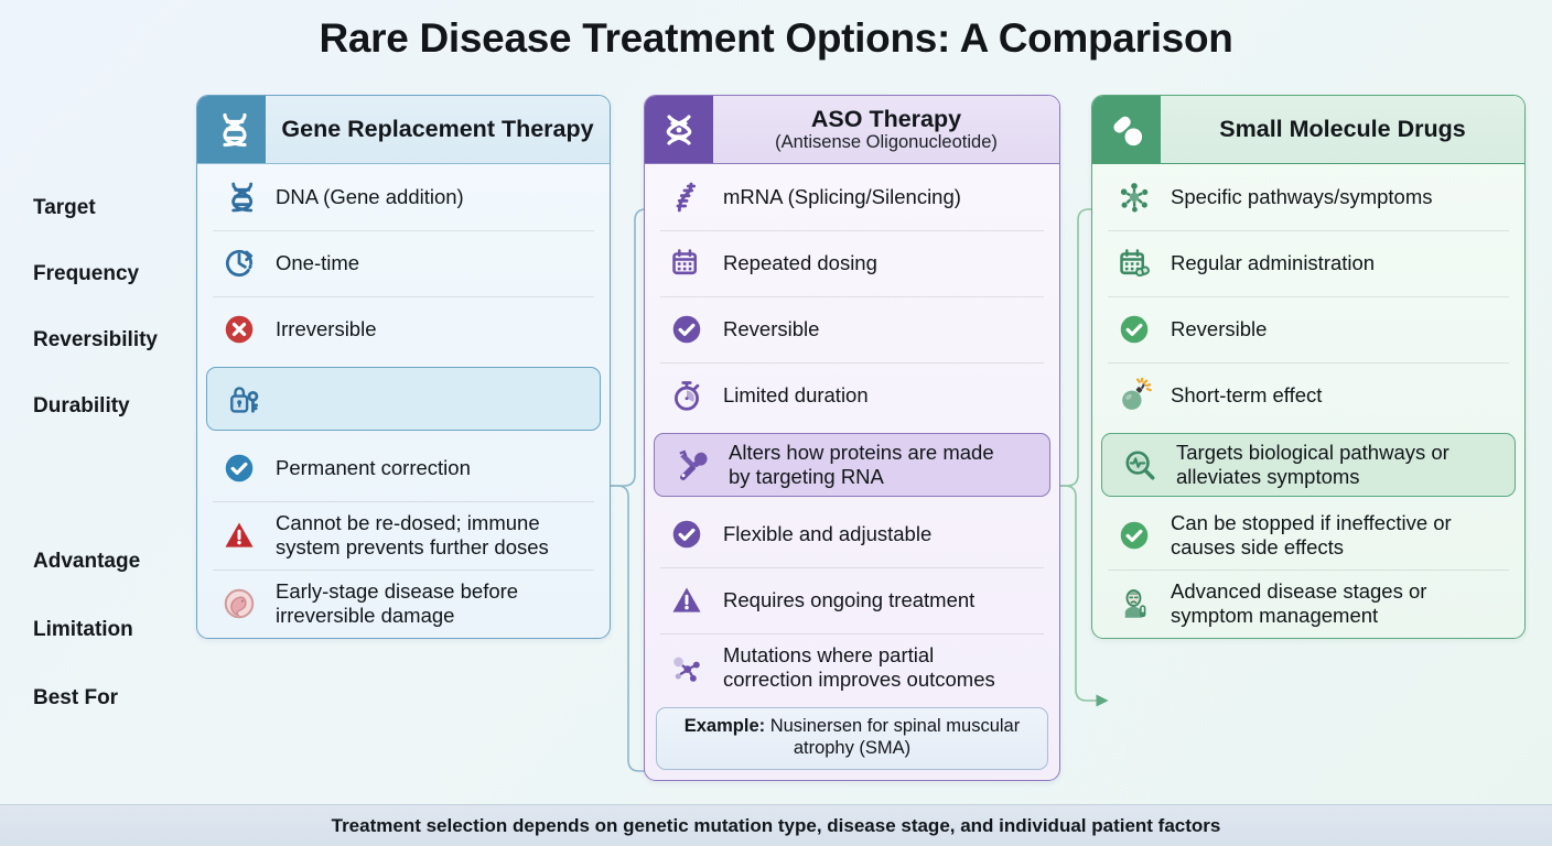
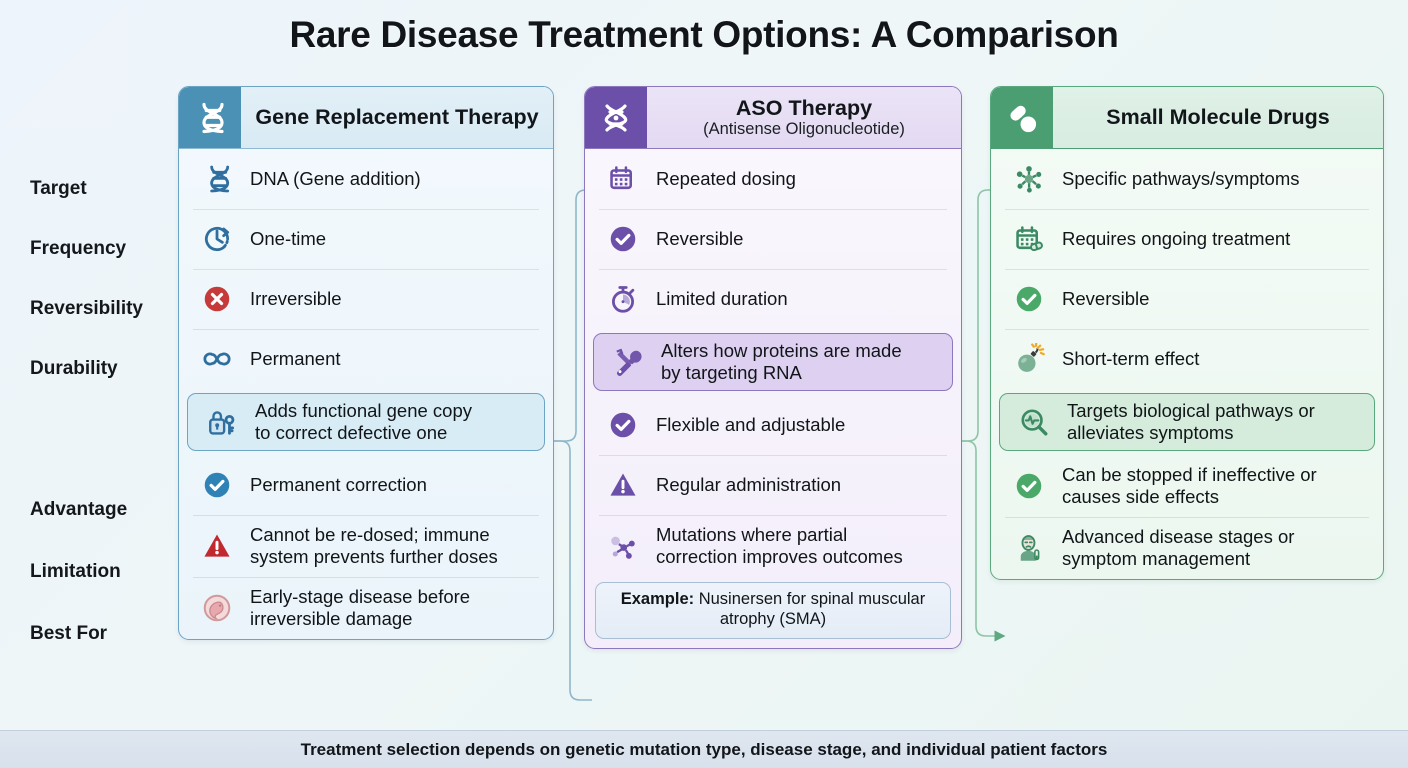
  Rare Disease Treatment Options: A Comparison
  Target
  Frequency
  Reversibility
  Durability
  Advantage
  Limitation
  Best For
  Gene Replacement Therapy
  DNA (Gene addition)
  One-time
  Irreversible
+ Permanent
+ Adds functional gene copy
+ to correct defective one
  Permanent correction
  Cannot be re-dosed; immune
  system prevents further doses
  Early-stage disease before
  irreversible damage
  ASO Therapy
  (Antisense Oligonucleotide)
- mRNA (Splicing/Silencing)
  Repeated dosing
  Reversible
  Limited duration
  Alters how proteins are made
  by targeting RNA
  Flexible and adjustable
- Requires ongoing treatment
+ Regular administration
  Mutations where partial
  correction improves outcomes
  Example: Nusinersen for spinal muscular atrophy (SMA)
  Small Molecule Drugs
  Specific pathways/symptoms
- Regular administration
+ Requires ongoing treatment
  Reversible
  Short-term effect
  Targets biological pathways or
  alleviates symptoms
  Can be stopped if ineffective or
  causes side effects
  Advanced disease stages or
  symptom management
  Treatment selection depends on genetic mutation type, disease stage, and individual patient factors
